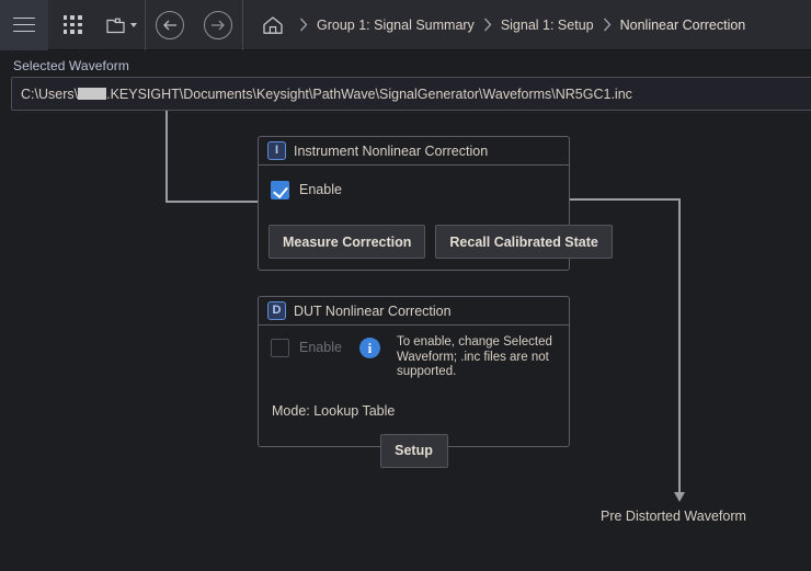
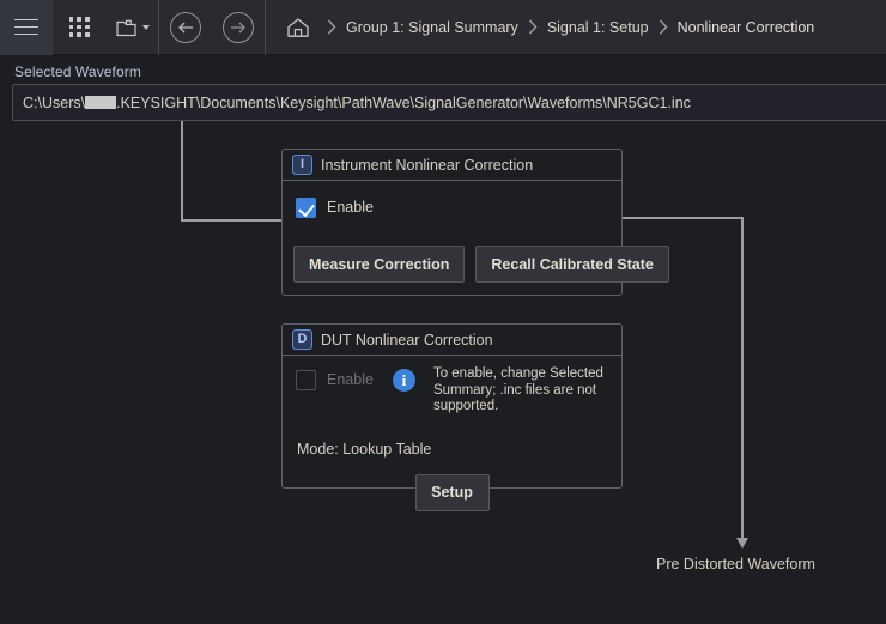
  Group 1: Signal Summary
  Signal 1: Setup
  Nonlinear Correction
  Selected Waveform
  C:\Users\
  .KEYSIGHT\Documents\Keysight\PathWave\SignalGenerator\Waveforms\NR5GC1.inc
  Pre Distorted Waveform
  I
  Instrument Nonlinear Correction
  Enable
  Measure Correction
  Recall Calibrated State
  D
  DUT Nonlinear Correction
  Enable
  i
- To enable, change Selected Waveform; .inc files are not supported.
+ To enable, change Selected Summary; .inc files are not supported.
  Mode: Lookup Table
  Setup
